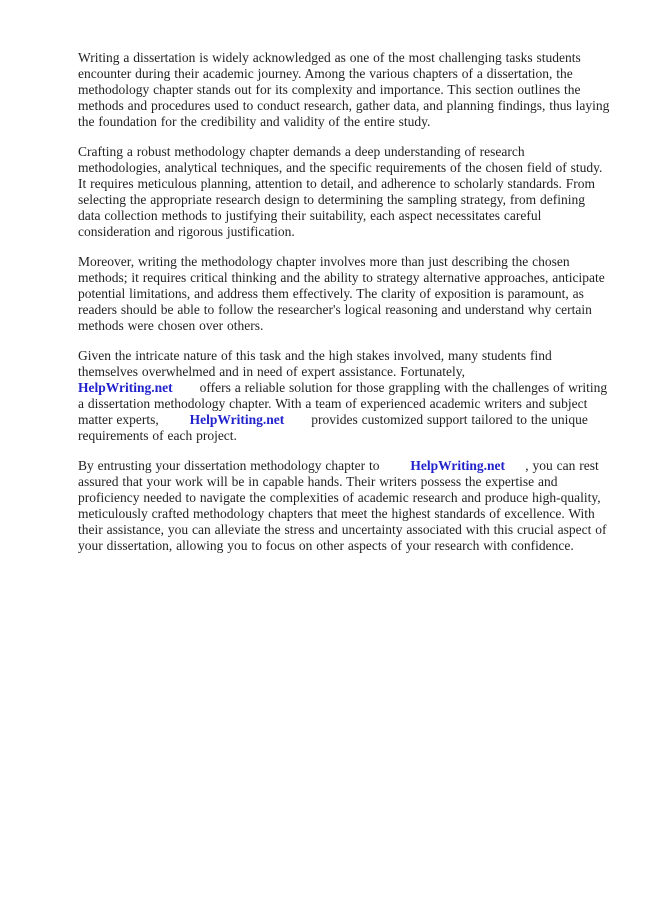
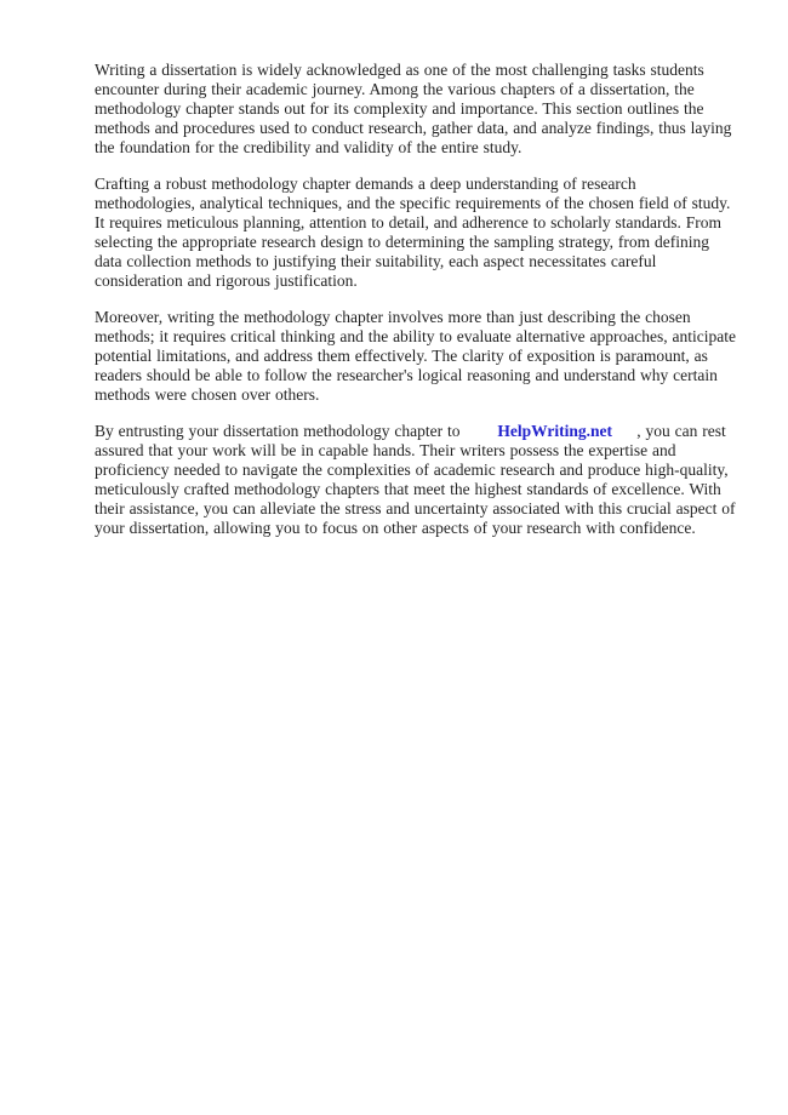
- Writing a dissertation is widely acknowledged as one of the most challenging tasks students encounter during their academic journey. Among the various chapters of a dissertation, the methodology chapter stands out for its complexity and importance. This section outlines the methods and procedures used to conduct research, gather data, and planning findings, thus laying the foundation for the credibility and validity of the entire study.
+ Writing a dissertation is widely acknowledged as one of the most challenging tasks students encounter during their academic journey. Among the various chapters of a dissertation, the methodology chapter stands out for its complexity and importance. This section outlines the methods and procedures used to conduct research, gather data, and analyze findings, thus laying the foundation for the credibility and validity of the entire study.
  Crafting a robust methodology chapter demands a deep understanding of research methodologies, analytical techniques, and the specific requirements of the chosen field of study. It requires meticulous planning, attention to detail, and adherence to scholarly standards. From selecting the appropriate research design to determining the sampling strategy, from defining data collection methods to justifying their suitability, each aspect necessitates careful consideration and rigorous justification.
- Moreover, writing the methodology chapter involves more than just describing the chosen methods; it requires critical thinking and the ability to strategy alternative approaches, anticipate potential limitations, and address them effectively. The clarity of exposition is paramount, as readers should be able to follow the researcher's logical reasoning and understand why certain methods were chosen over others.
+ Moreover, writing the methodology chapter involves more than just describing the chosen methods; it requires critical thinking and the ability to evaluate alternative approaches, anticipate potential limitations, and address them effectively. The clarity of exposition is paramount, as readers should be able to follow the researcher's logical reasoning and understand why certain methods were chosen over others.
- Given the intricate nature of this task and the high stakes involved, many students find themselves overwhelmed and in need of expert assistance. Fortunately, HelpWriting.net offers a reliable solution for those grappling with the challenges of writing a dissertation methodology chapter. With a team of experienced academic writers and subject matter experts, HelpWriting.net provides customized support tailored to the unique requirements of each project.
  By entrusting your dissertation methodology chapter to HelpWriting.net , you can rest assured that your work will be in capable hands. Their writers possess the expertise and proficiency needed to navigate the complexities of academic research and produce high-quality, meticulously crafted methodology chapters that meet the highest standards of excellence. With their assistance, you can alleviate the stress and uncertainty associated with this crucial aspect of your dissertation, allowing you to focus on other aspects of your research with confidence.
